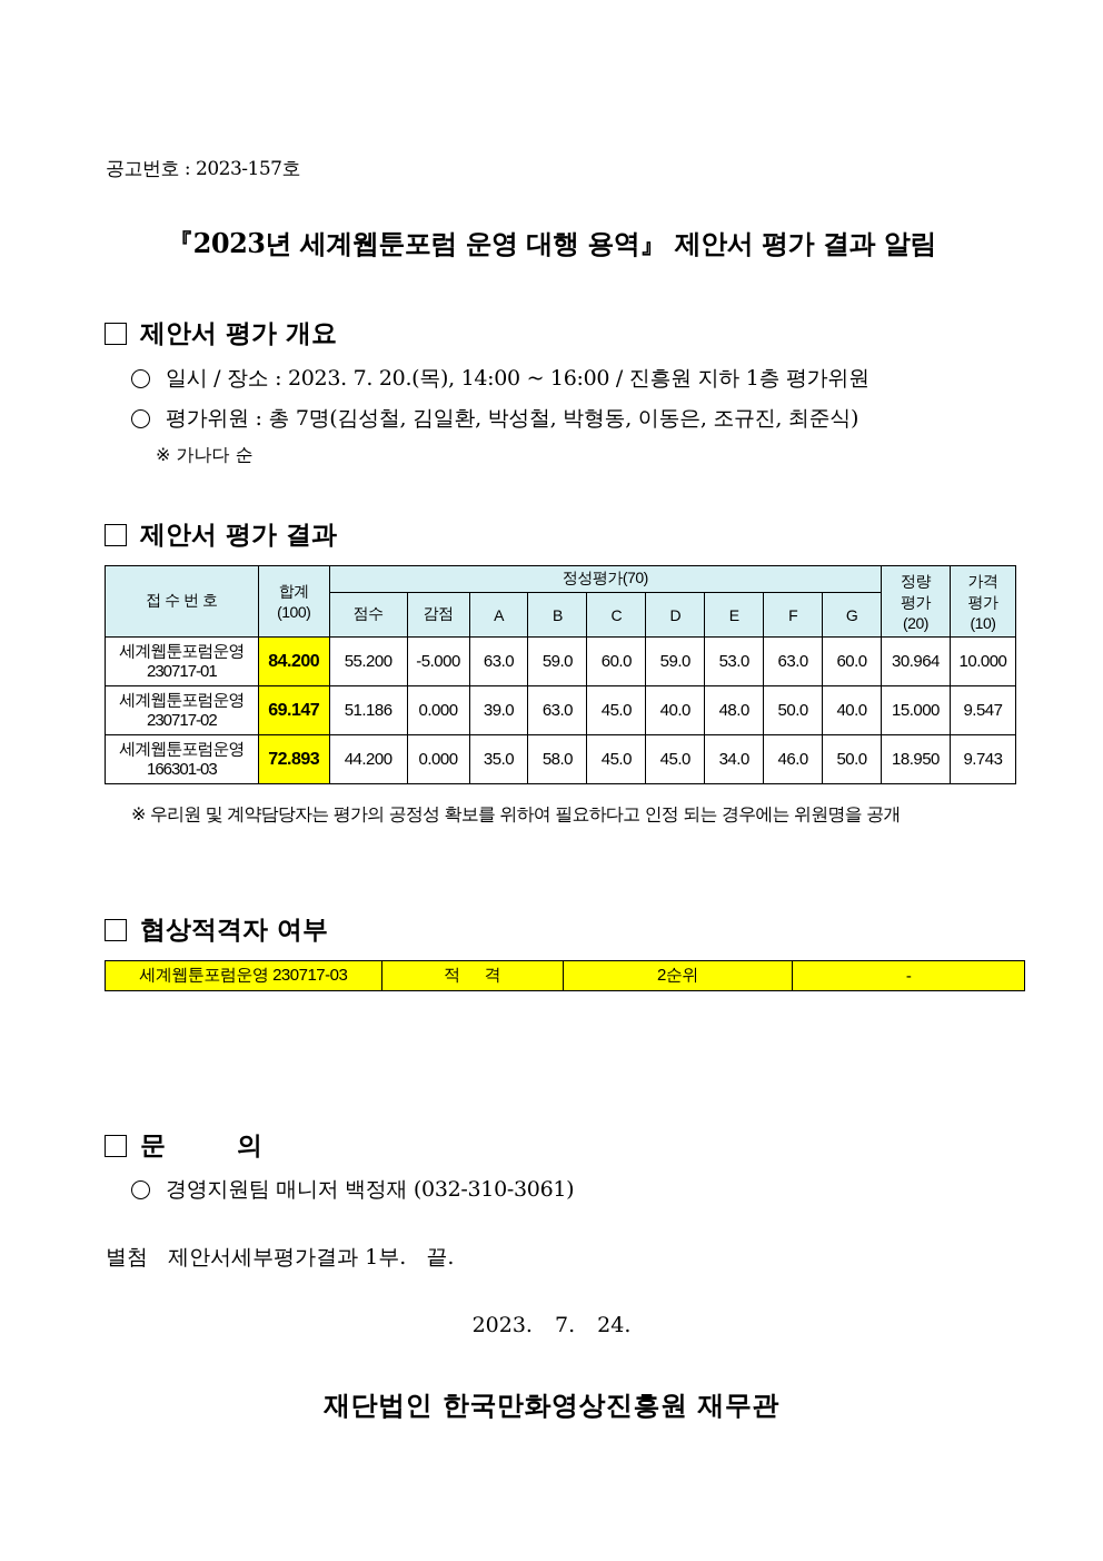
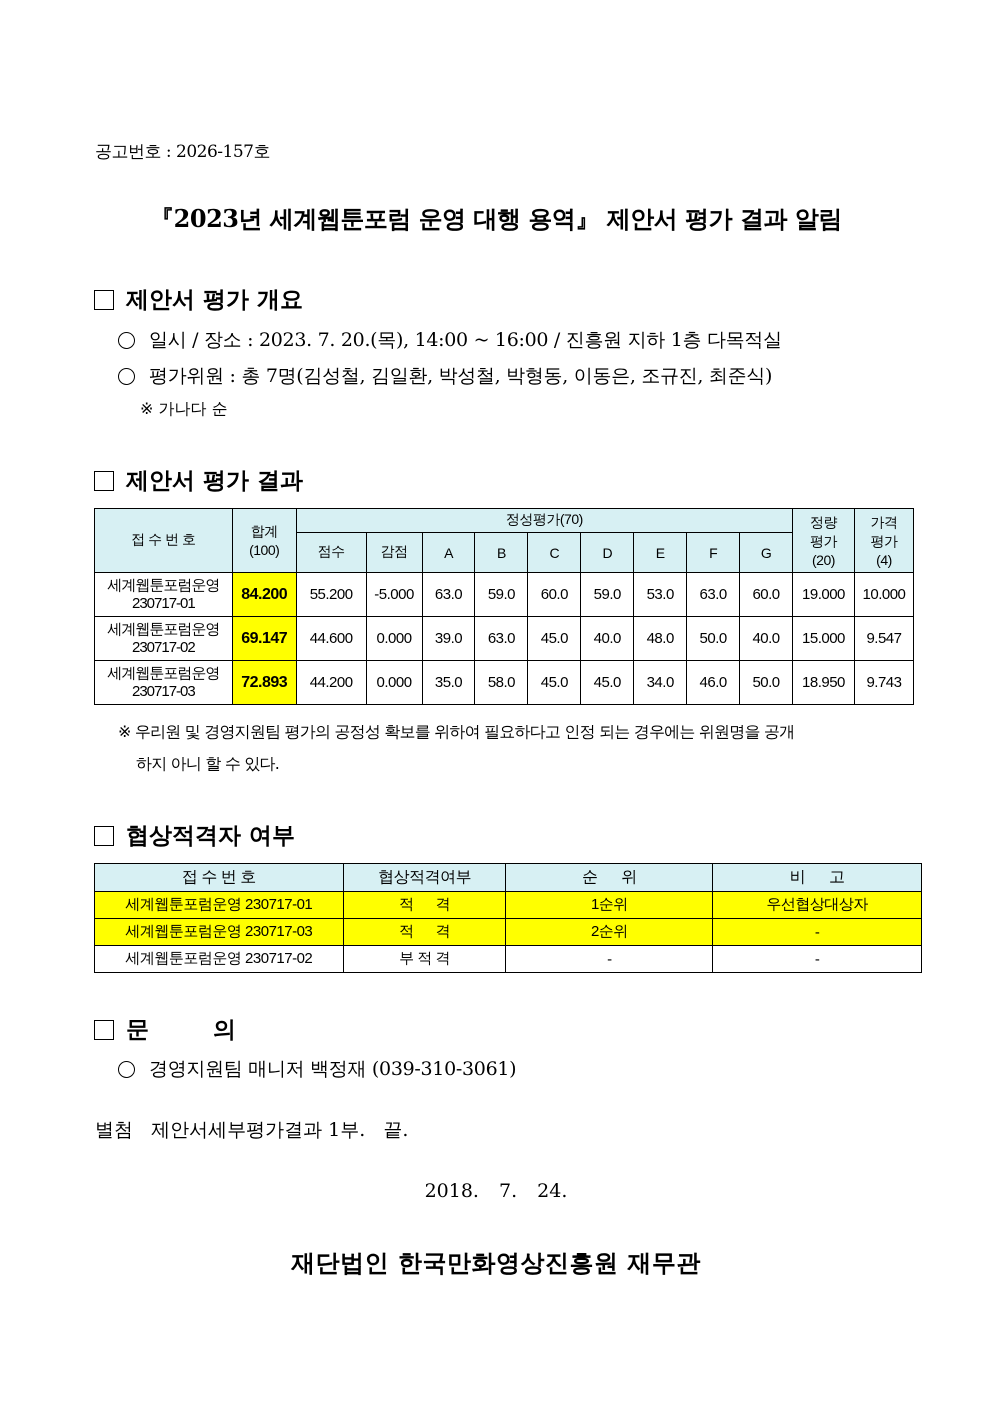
- 공고번호 : 2023-157호
+ 공고번호 : 2026-157호
  『2023년 세계웹툰포럼 운영 대행 용역』 제안서 평가 결과 알림
  제안서 평가 개요
- 일시 / 장소 : 2023. 7. 20.(목), 14:00 ~ 16:00 / 진흥원 지하 1층 평가위원
+ 일시 / 장소 : 2023. 7. 20.(목), 14:00 ~ 16:00 / 진흥원 지하 1층 다목적실
  평가위원 : 총 7명(김성철, 김일환, 박성철, 박형동, 이동은, 조규진, 최준식)
  ※ 가나다 순
  제안서 평가 결과
- 접 수 번 호	합계(100)	정성평가(70)	정량평가(20)	가격평가(10)
+ 접 수 번 호	합계(100)	정성평가(70)	정량평가(20)	가격평가(4)
  점수	감점	A	B	C	D	E	F	G
- 세계웹툰포럼운영230717-01	84.200	55.200	-5.000	63.0	59.0	60.0	59.0	53.0	63.0	60.0	30.964	10.000
+ 세계웹툰포럼운영230717-01	84.200	55.200	-5.000	63.0	59.0	60.0	59.0	53.0	63.0	60.0	19.000	10.000
- 세계웹툰포럼운영230717-02	69.147	51.186	0.000	39.0	63.0	45.0	40.0	48.0	50.0	40.0	15.000	9.547
+ 세계웹툰포럼운영230717-02	69.147	44.600	0.000	39.0	63.0	45.0	40.0	48.0	50.0	40.0	15.000	9.547
- 세계웹툰포럼운영166301-03	72.893	44.200	0.000	35.0	58.0	45.0	45.0	34.0	46.0	50.0	18.950	9.743
+ 세계웹툰포럼운영230717-03	72.893	44.200	0.000	35.0	58.0	45.0	45.0	34.0	46.0	50.0	18.950	9.743
- ※ 우리원 및 계약담당자는 평가의 공정성 확보를 위하여 필요하다고 인정 되는 경우에는 위원명을 공개
+ ※ 우리원 및 경영지원팀 평가의 공정성 확보를 위하여 필요하다고 인정 되는 경우에는 위원명을 공개
+ 하지 아니 할 수 있다.
  협상적격자 여부
+ 접 수 번 호	협상적격여부	순 위	비 고
+ 세계웹툰포럼운영 230717-01	적 격	1순위	우선협상대상자
  세계웹툰포럼운영 230717-03	적 격	2순위	-
+ 세계웹툰포럼운영 230717-02	부 적 격	-	-
  문 의
- 경영지원팀 매니저 백정재 (032-310-3061)
+ 경영지원팀 매니저 백정재 (039-310-3061)
  별첨 제안서세부평가결과 1부. 끝.
- 2023. 7. 24.
+ 2018. 7. 24.
  재단법인 한국만화영상진흥원 재무관
